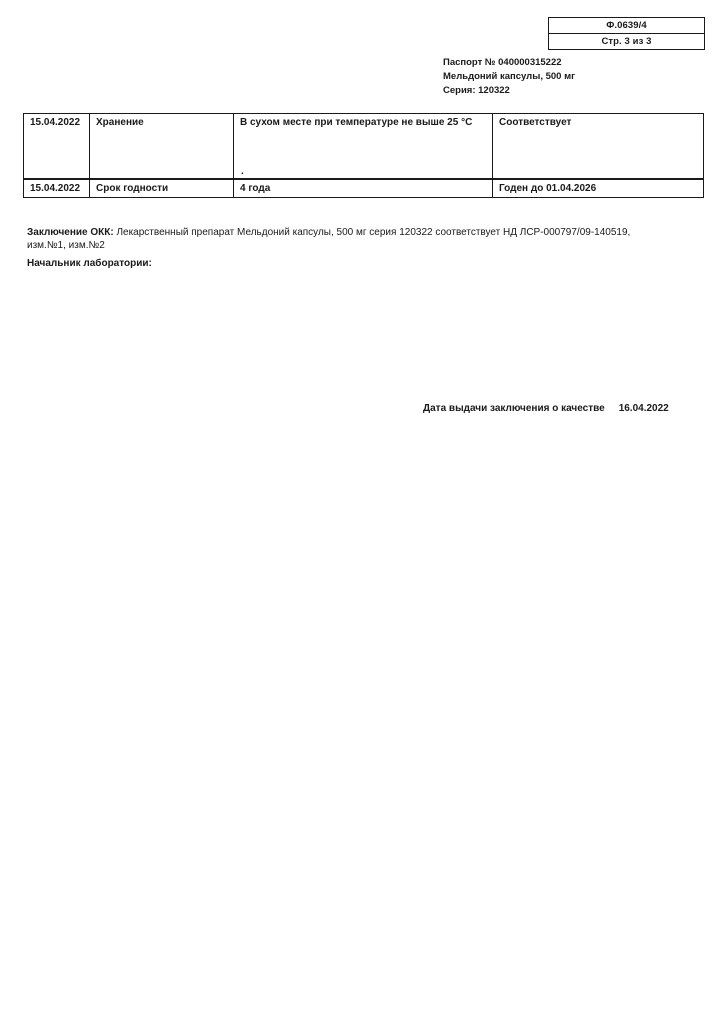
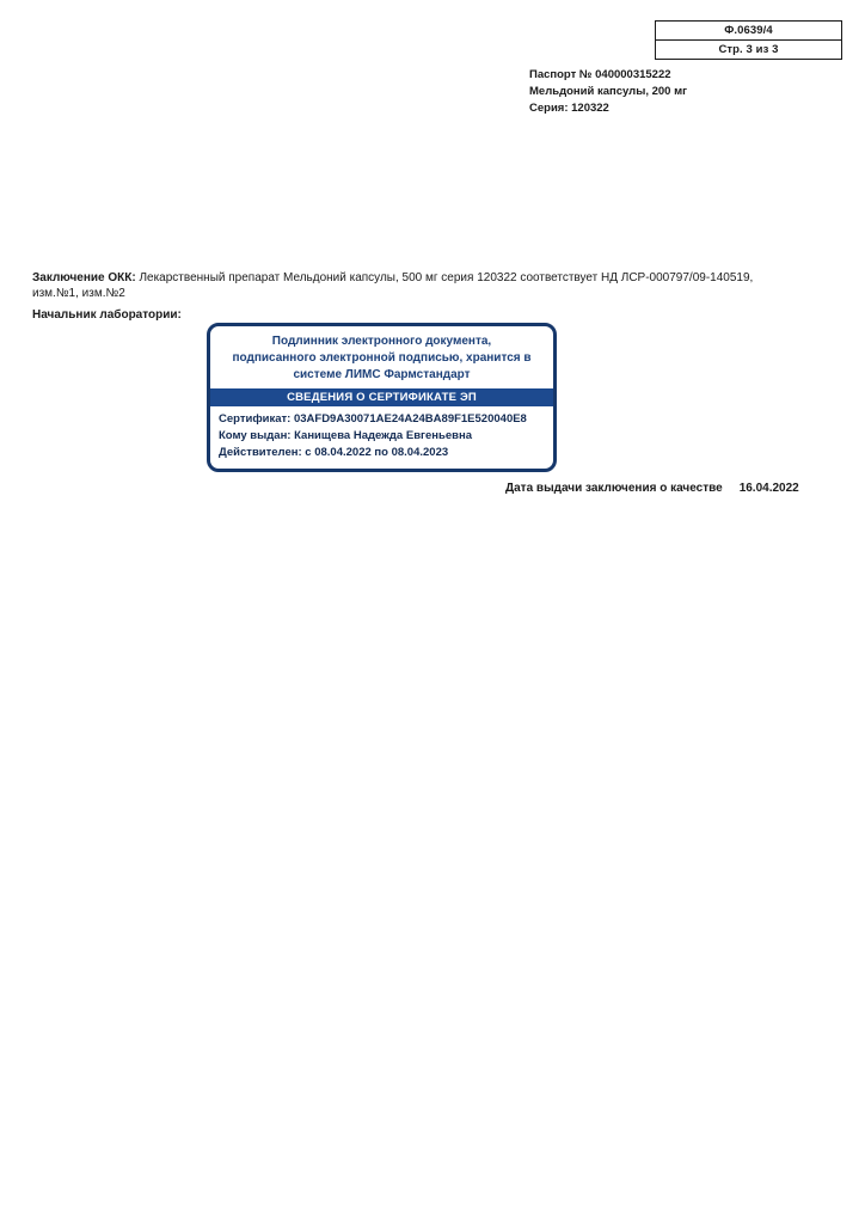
  Ф.0639/4
  Стр. 3 из 3
  Паспорт № 040000315222
- Мельдоний капсулы, 500 мг
+ Мельдоний капсулы, 200 мг
  Серия: 120322
- 15.04.2022	Хранение	В сухом месте при температуре не выше 25 °С .	Соответствует
- 15.04.2022	Срок годности	4 года	Годен до 01.04.2026
  Заключение ОКК: Лекарственный препарат Мельдоний капсулы, 500 мг серия 120322 соответствует НД ЛСР-000797/09-140519,
  изм.№1, изм.№2
  Начальник лаборатории:
+ Подлинник электронного документа,
+ подписанного электронной подписью, хранится в
+ системе ЛИМС Фармстандарт
+ СВЕДЕНИЯ О СЕРТИФИКАТЕ ЭП
+ Сертификат: 03AFD9A30071AE24A24BA89F1E520040E8
+ Кому выдан: Канищева Надежда Евгеньевна
+ Действителен: с 08.04.2022 по 08.04.2023
  Дата выдачи заключения о качестве 16.04.2022
